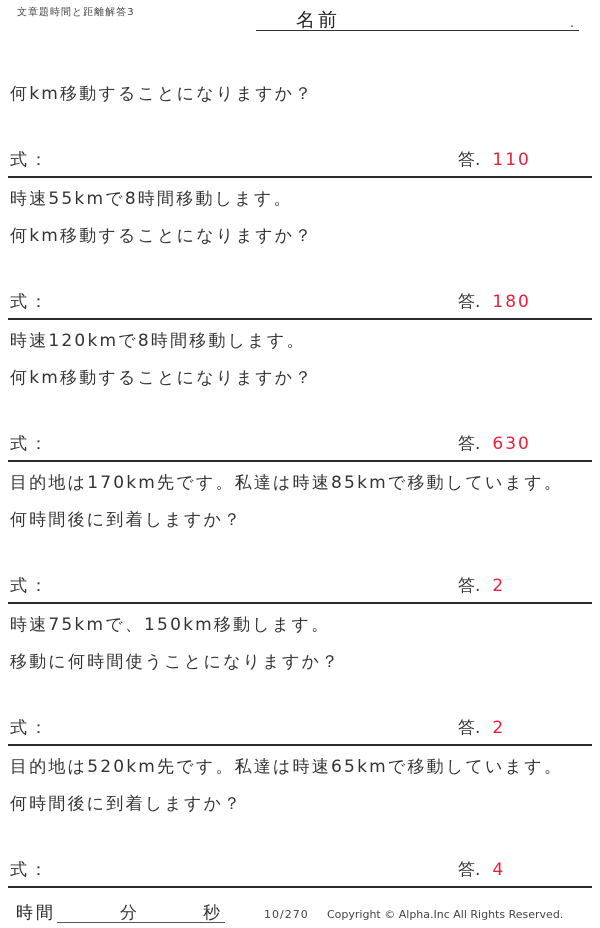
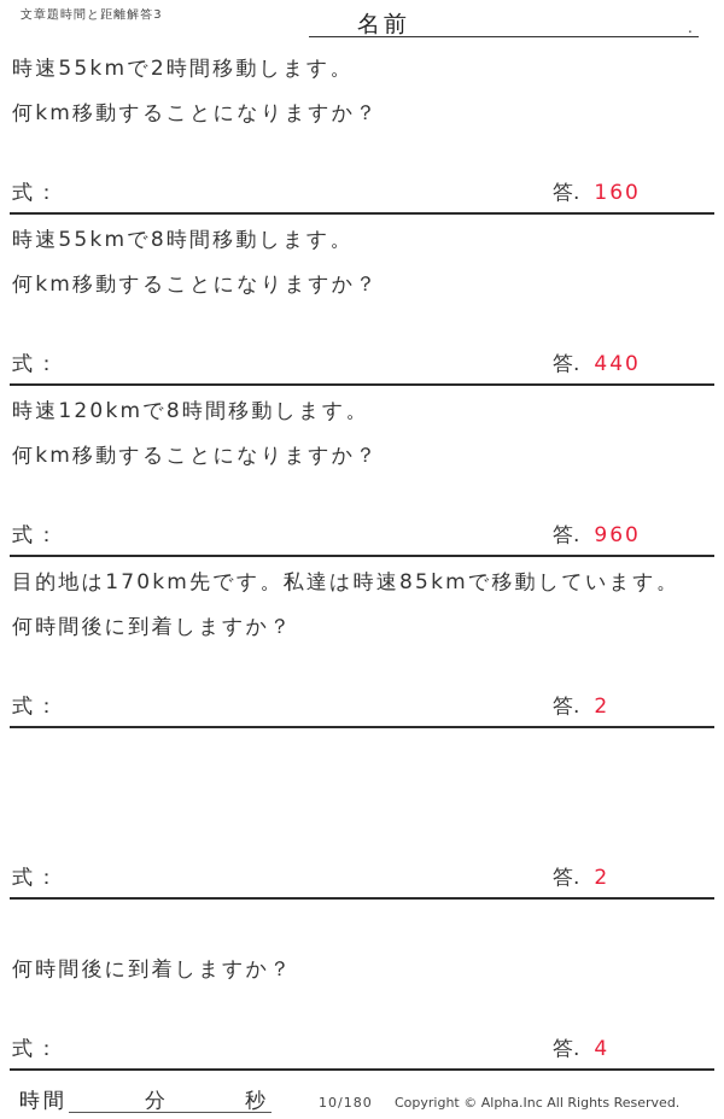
  文章題時間と距離解答3
  名前
  .
+ 時速55kmで2時間移動します。
  何km移動することになりますか？
  式：
- 答. 110
+ 答. 160
  時速55kmで8時間移動します。
  何km移動することになりますか？
  式：
- 答. 180
+ 答. 440
  時速120kmで8時間移動します。
  何km移動することになりますか？
  式：
- 答. 630
+ 答. 960
  目的地は170km先です。私達は時速85kmで移動しています。
  何時間後に到着しますか？
  式：
  答. 2
- 時速75kmで、150km移動します。
- 移動に何時間使うことになりますか？
  式：
  答. 2
- 目的地は520km先です。私達は時速65kmで移動しています。
  何時間後に到着しますか？
  式：
  答. 4
  時間
  分
  秒
- 10/270
+ 10/180
  Copyright © Alpha.Inc All Rights Reserved.
